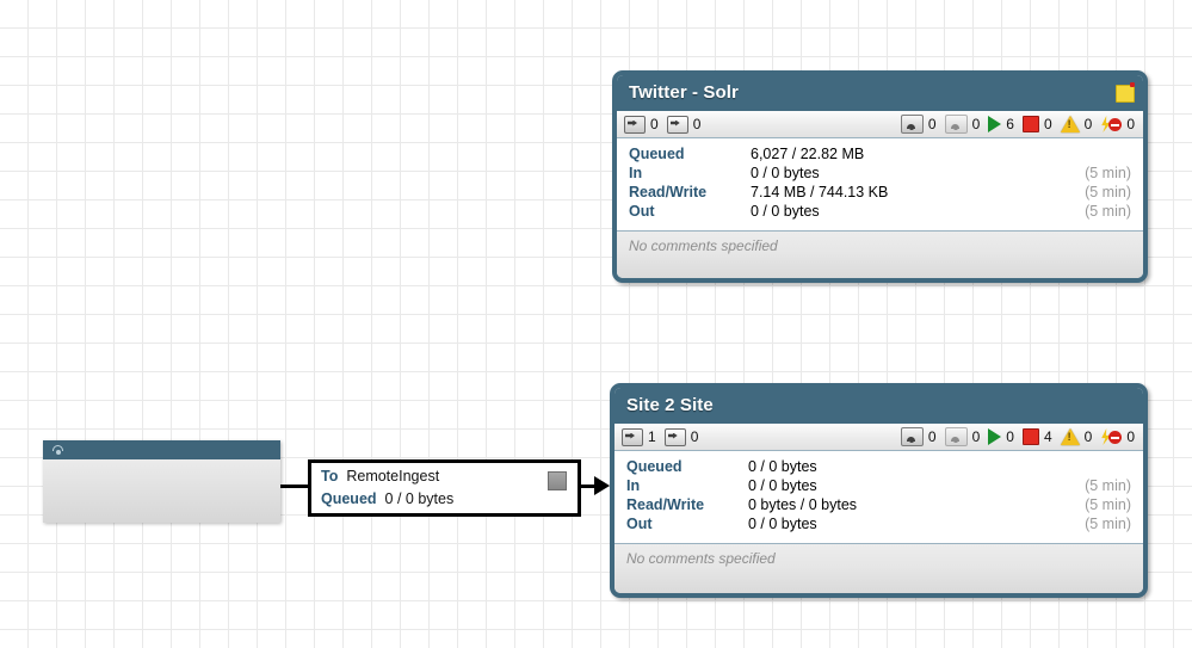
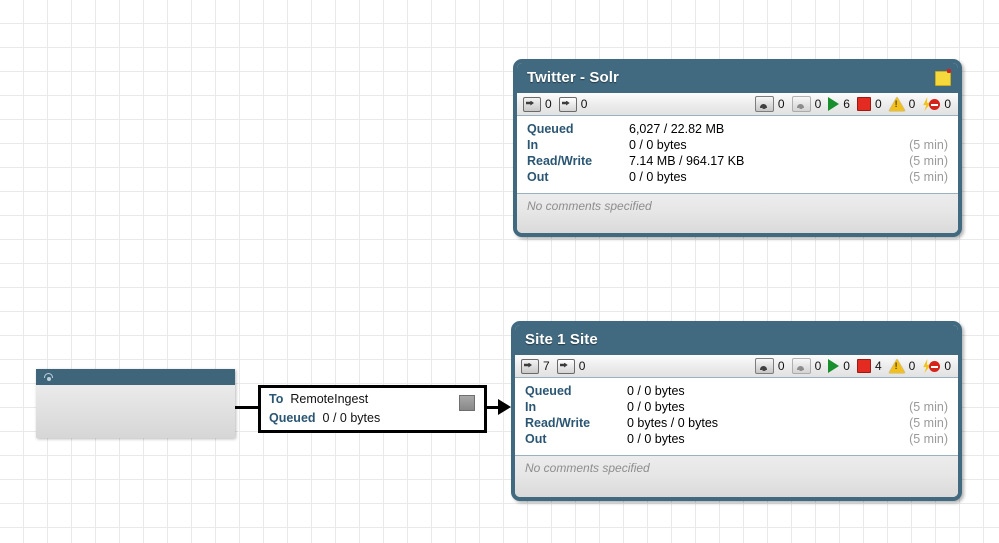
  To
  RemoteIngest
  Queued
  0 / 0 bytes
  Twitter - Solr
  0
  0
  0
  0
  6
  0
  0
  0
  Queued
  6,027 / 22.82 MB
  In
  0 / 0 bytes
  (5 min)
  Read/Write
- 7.14 MB / 744.13 KB
+ 7.14 MB / 964.17 KB
  (5 min)
  Out
  0 / 0 bytes
  (5 min)
  No comments specified
- Site 2 Site
+ Site 1 Site
- 1
+ 7
  0
  0
  0
  0
  4
  0
  0
  Queued
  0 / 0 bytes
  In
  0 / 0 bytes
  (5 min)
  Read/Write
  0 bytes / 0 bytes
  (5 min)
  Out
  0 / 0 bytes
  (5 min)
  No comments specified
